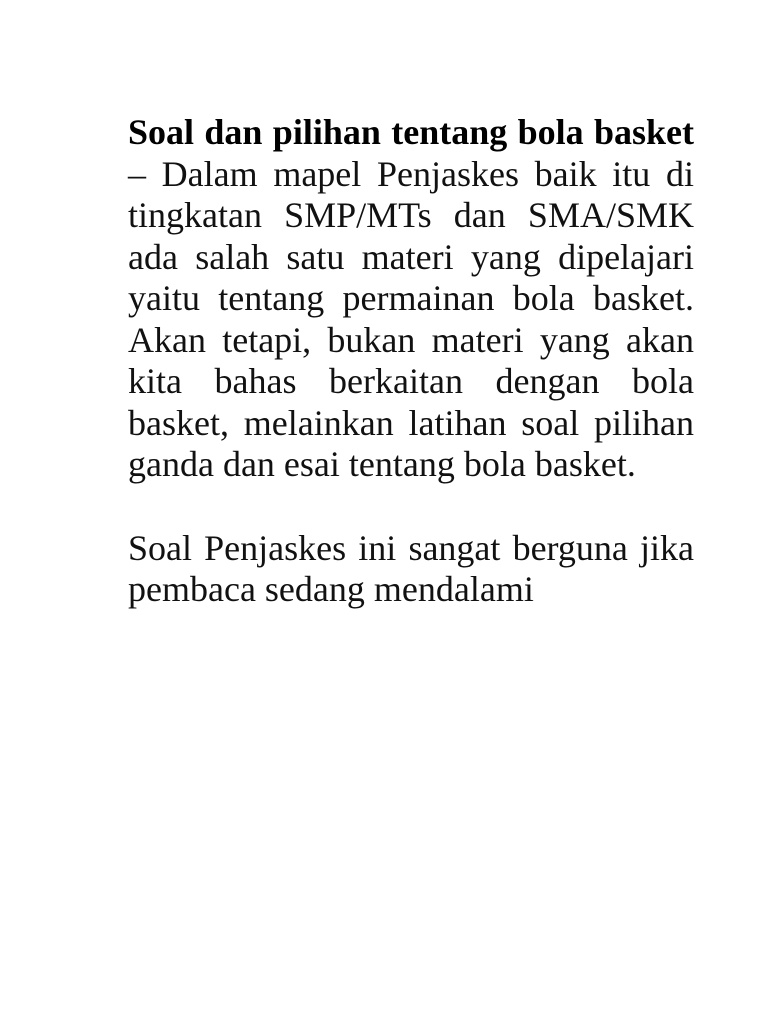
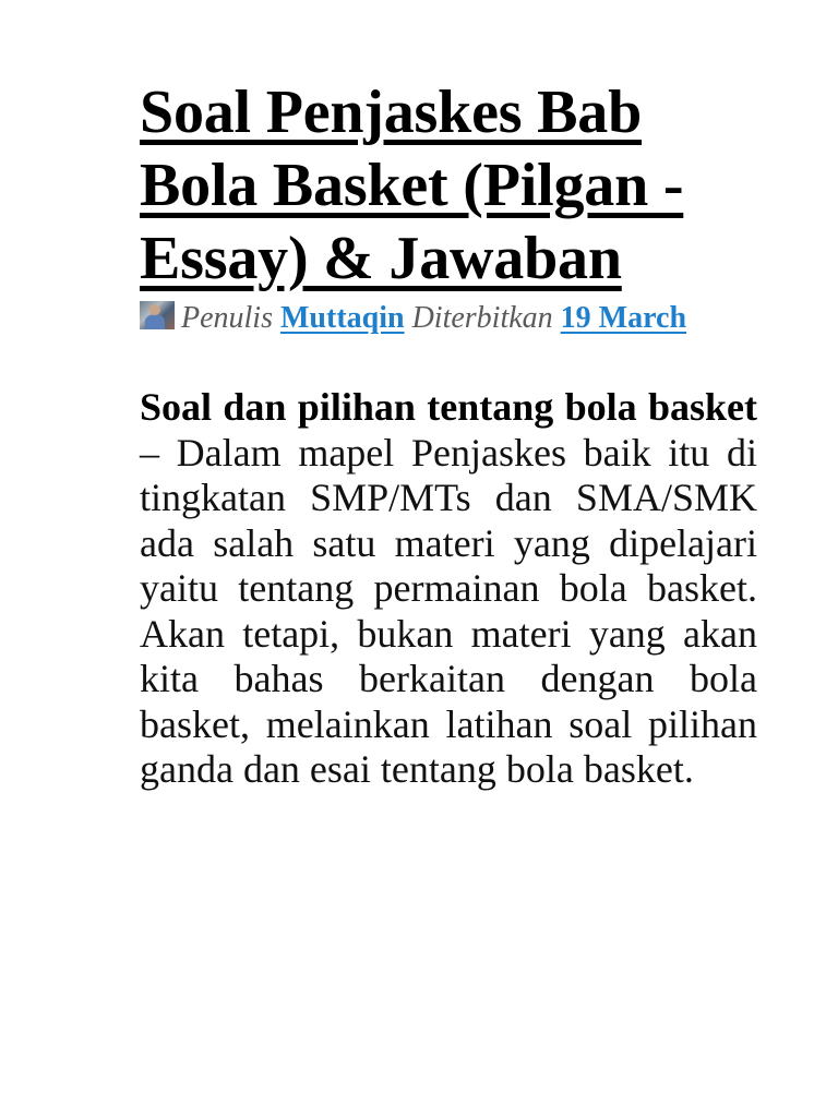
+ Soal Penjaskes Bab Bola Basket (Pilgan - Essay) & Jawaban
+ Penulis Muttaqin Diterbitkan 19 March
  Soal dan pilihan tentang bola basket – Dalam mapel Penjaskes baik itu di tingkatan SMP/MTs dan SMA/SMK ada salah satu materi yang dipelajari yaitu tentang permainan bola basket. Akan tetapi, bukan materi yang akan kita bahas berkaitan dengan bola basket, melainkan latihan soal pilihan ganda dan esai tentang bola basket.
- Soal Penjaskes ini sangat berguna jika pembaca sedang mendalami
